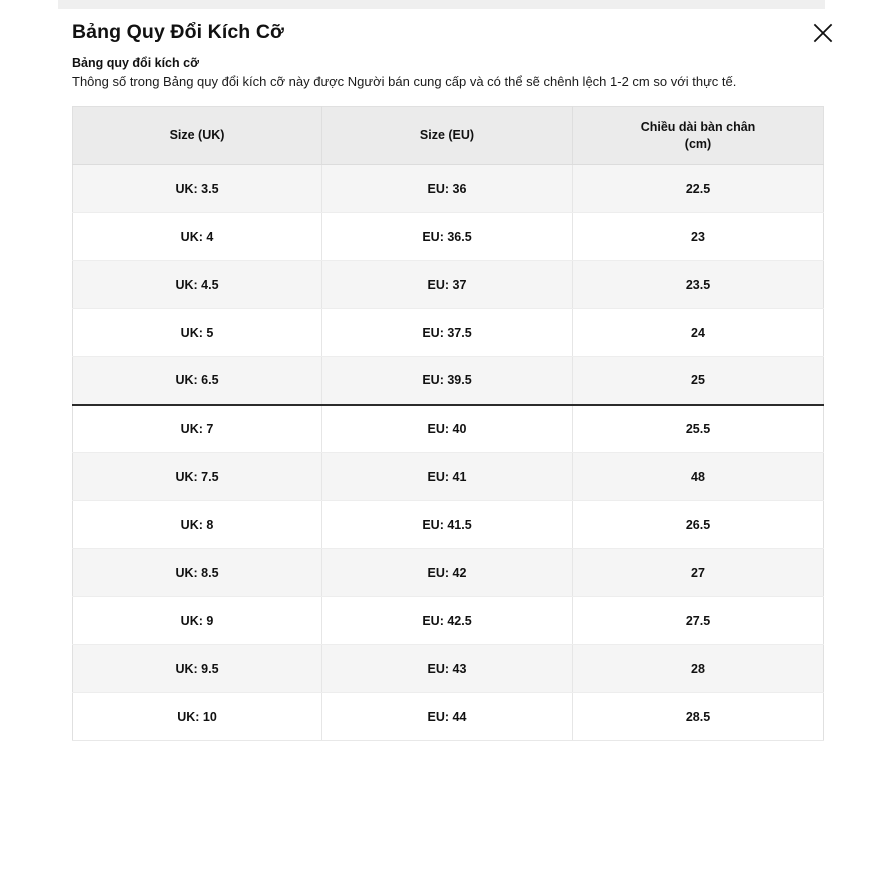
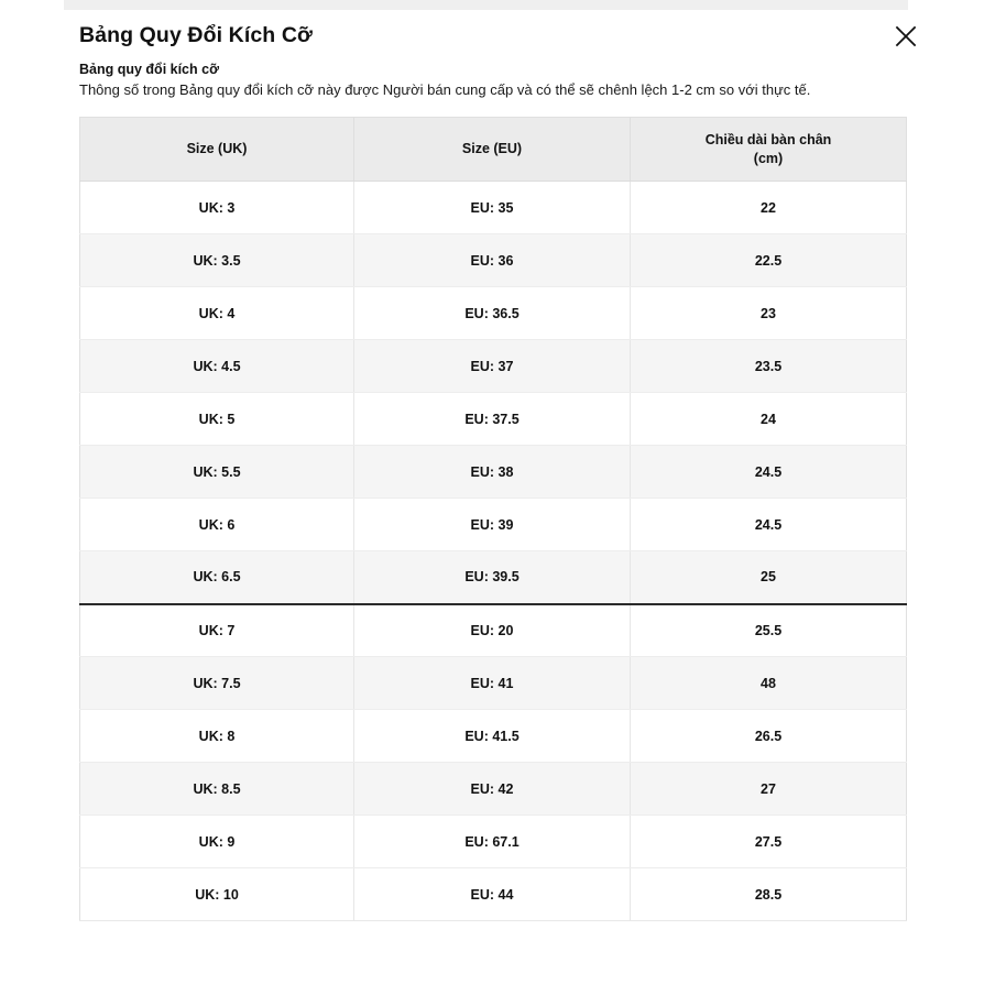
  Bảng Quy Đổi Kích Cỡ
  Bảng quy đổi kích cỡ
  Thông số trong Bảng quy đổi kích cỡ này được Người bán cung cấp và có thể sẽ chênh lệch 1-2 cm so với thực tế.
  Size (UK)	Size (EU)	Chiều dài bàn chân (cm)
+ UK: 3	EU: 35	22
  UK: 3.5	EU: 36	22.5
  UK: 4	EU: 36.5	23
  UK: 4.5	EU: 37	23.5
  UK: 5	EU: 37.5	24
+ UK: 5.5	EU: 38	24.5
+ UK: 6	EU: 39	24.5
  UK: 6.5	EU: 39.5	25
- UK: 7	EU: 40	25.5
+ UK: 7	EU: 20	25.5
  UK: 7.5	EU: 41	48
  UK: 8	EU: 41.5	26.5
  UK: 8.5	EU: 42	27
- UK: 9	EU: 42.5	27.5
+ UK: 9	EU: 67.1	27.5
- UK: 9.5	EU: 43	28
  UK: 10	EU: 44	28.5
